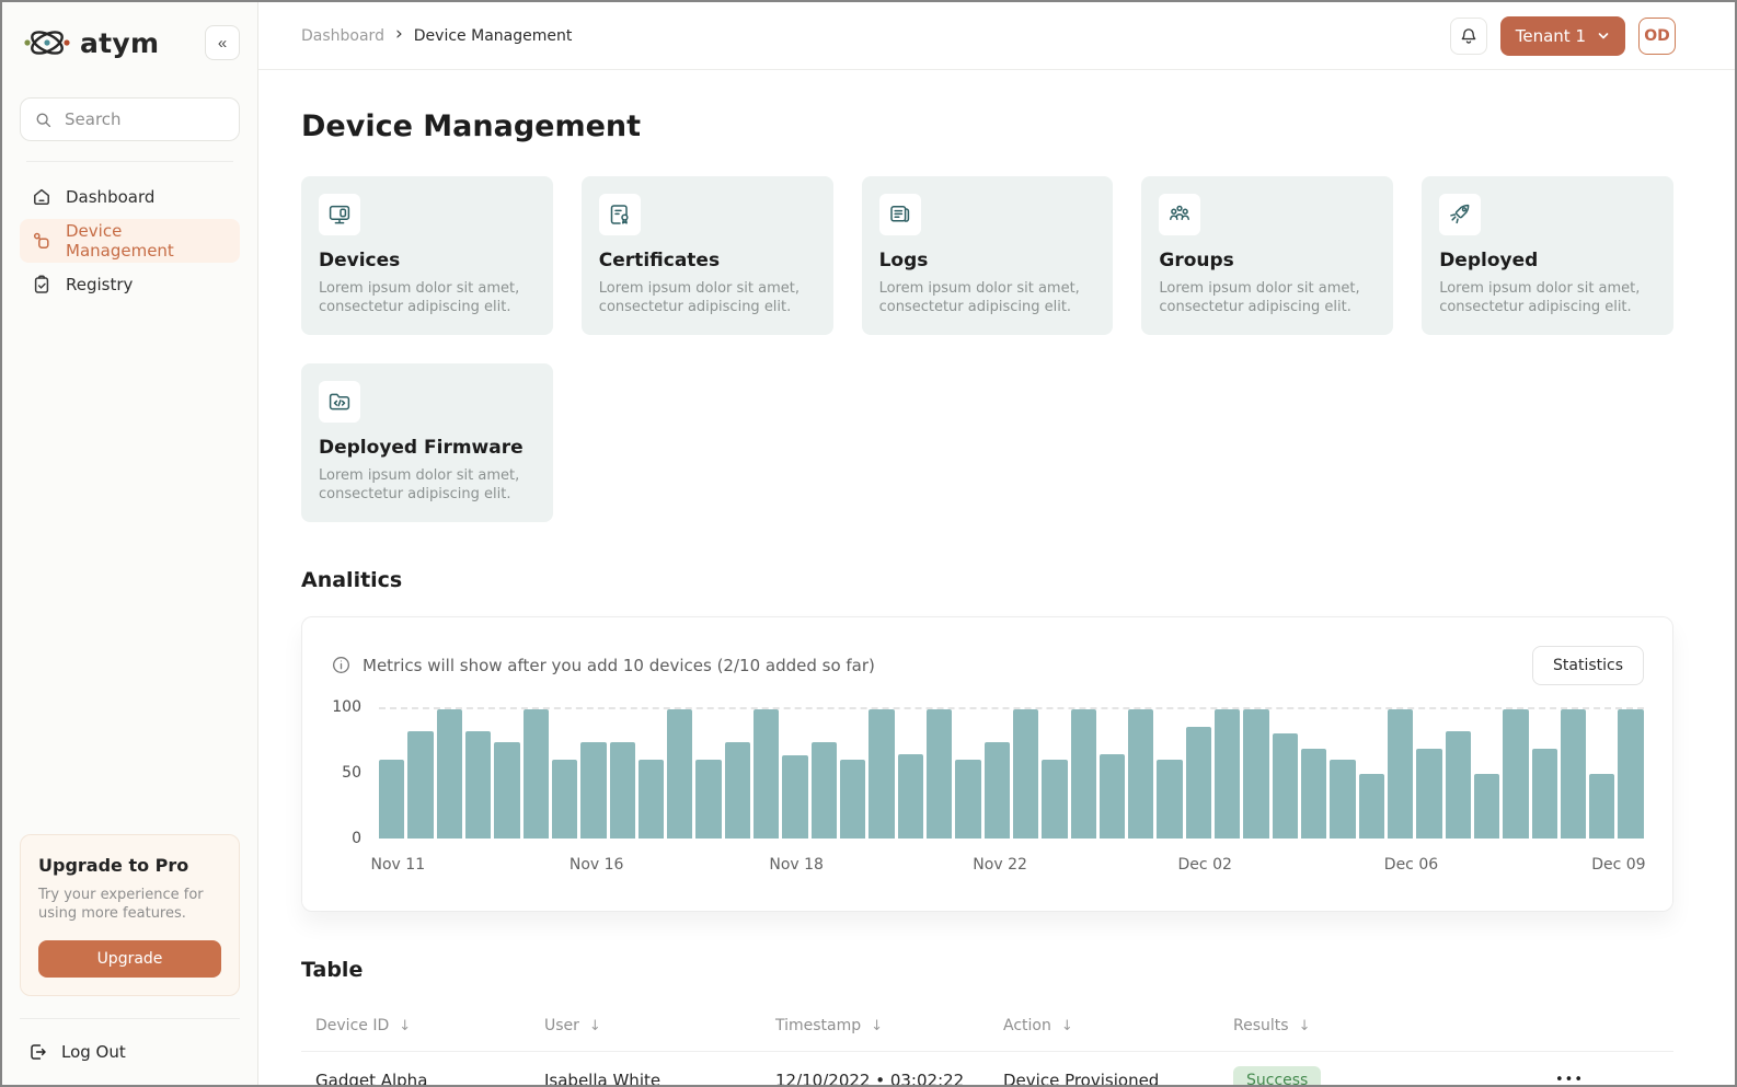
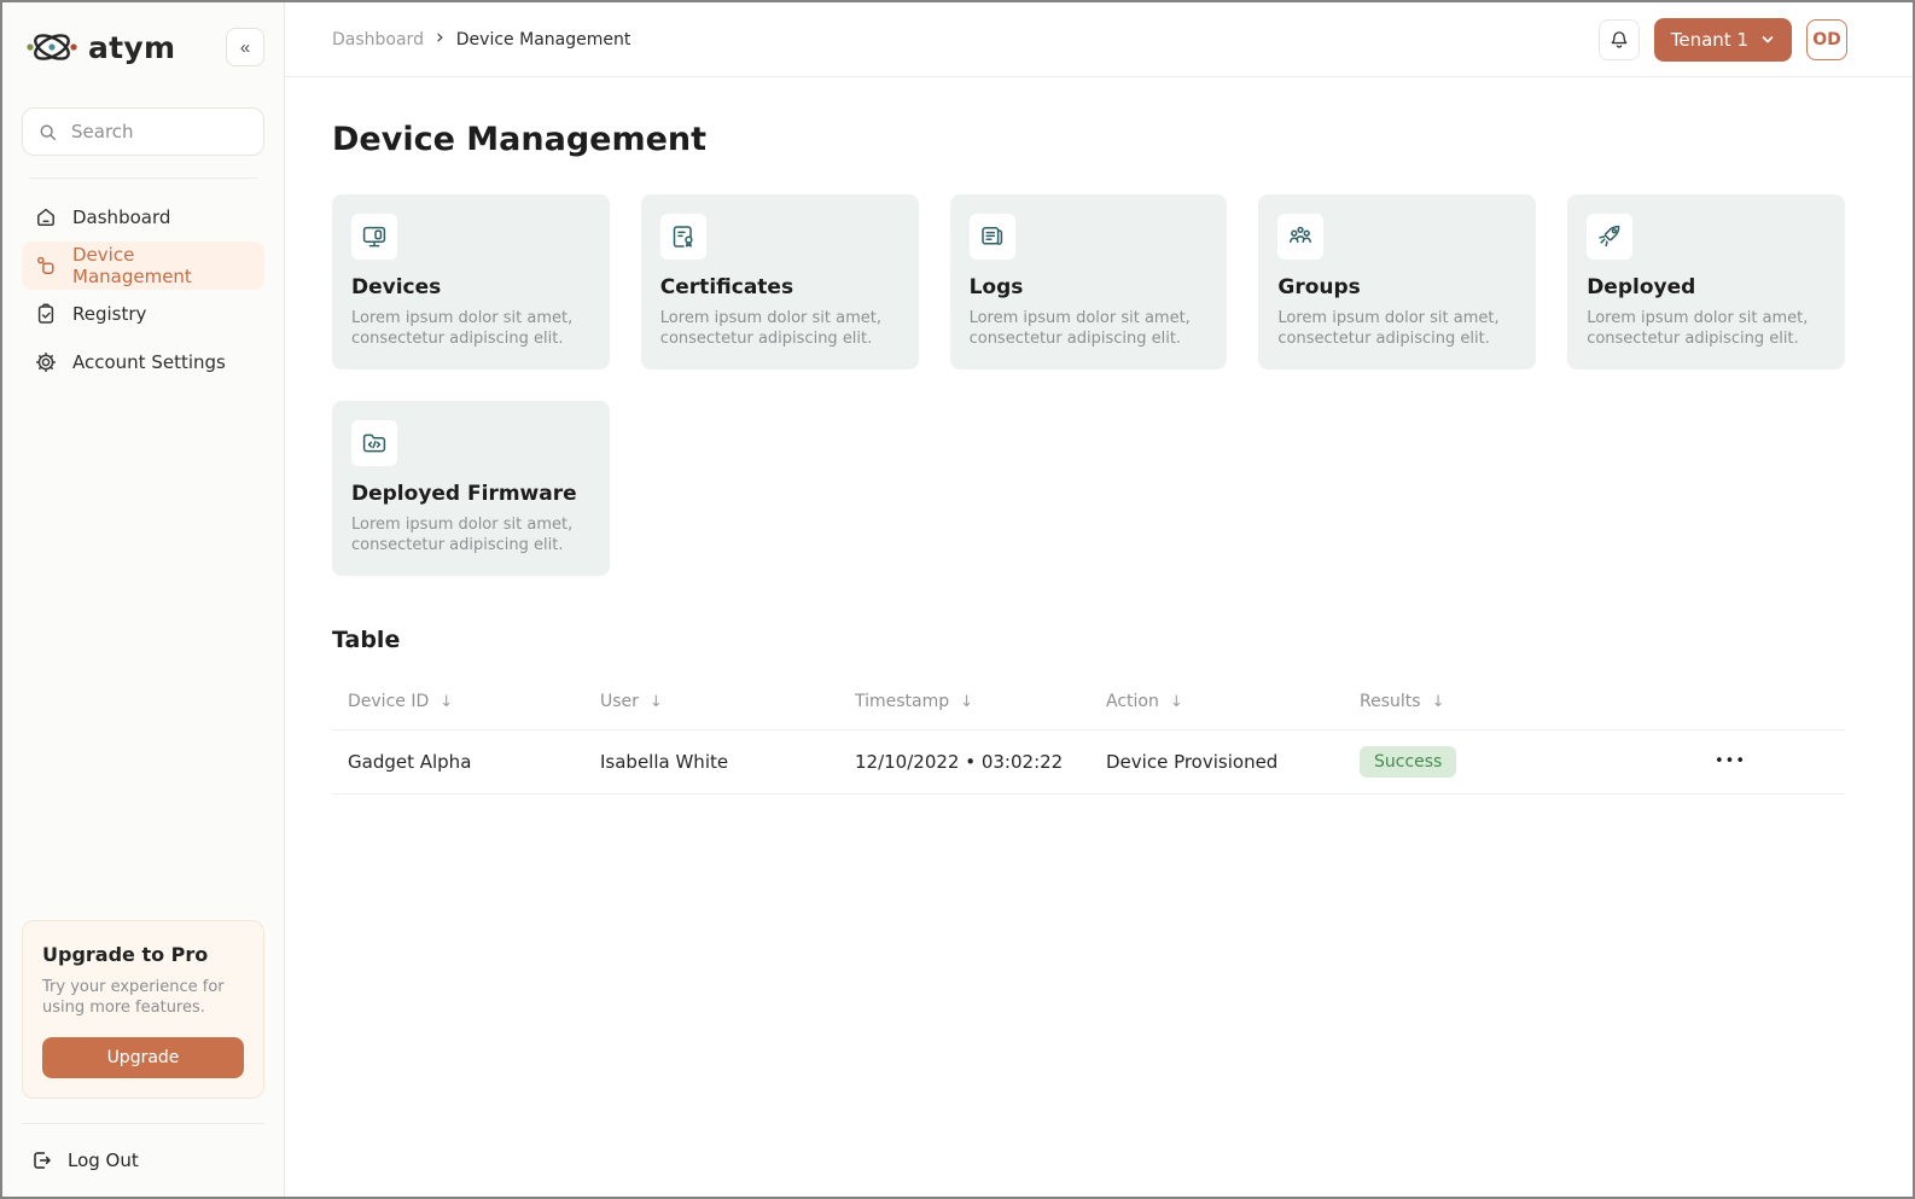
  atym
  «
  Search
  Dashboard
  Device Management
  Registry
+ Account Settings
  Upgrade to Pro
  Try your experience for using more features.
  Upgrade
  Log Out
  Dashboard
  ›
  Device Management
  Tenant 1
  OD
  Device Management
  Devices
  Lorem ipsum dolor sit amet, consectetur adipiscing elit.
  Certificates
  Lorem ipsum dolor sit amet, consectetur adipiscing elit.
  Logs
  Lorem ipsum dolor sit amet, consectetur adipiscing elit.
  Groups
  Lorem ipsum dolor sit amet, consectetur adipiscing elit.
  Deployed
  Lorem ipsum dolor sit amet, consectetur adipiscing elit.
  Deployed Firmware
  Lorem ipsum dolor sit amet, consectetur adipiscing elit.
- Analitics
- Metrics will show after you add 10 devices (2/10 added so far)
- Statistics
- 100
- 50
- 0
- Nov 11
- Nov 16
- Nov 18
- Nov 22
- Dec 02
- Dec 06
- Dec 09
  Table
  Device ID
  ↓
  User
  ↓
  Timestamp
  ↓
  Action
  ↓
  Results
  ↓
  Gadget Alpha
  Isabella White
  12/10/2022 • 03:02:22
  Device Provisioned
  Success
  •••
